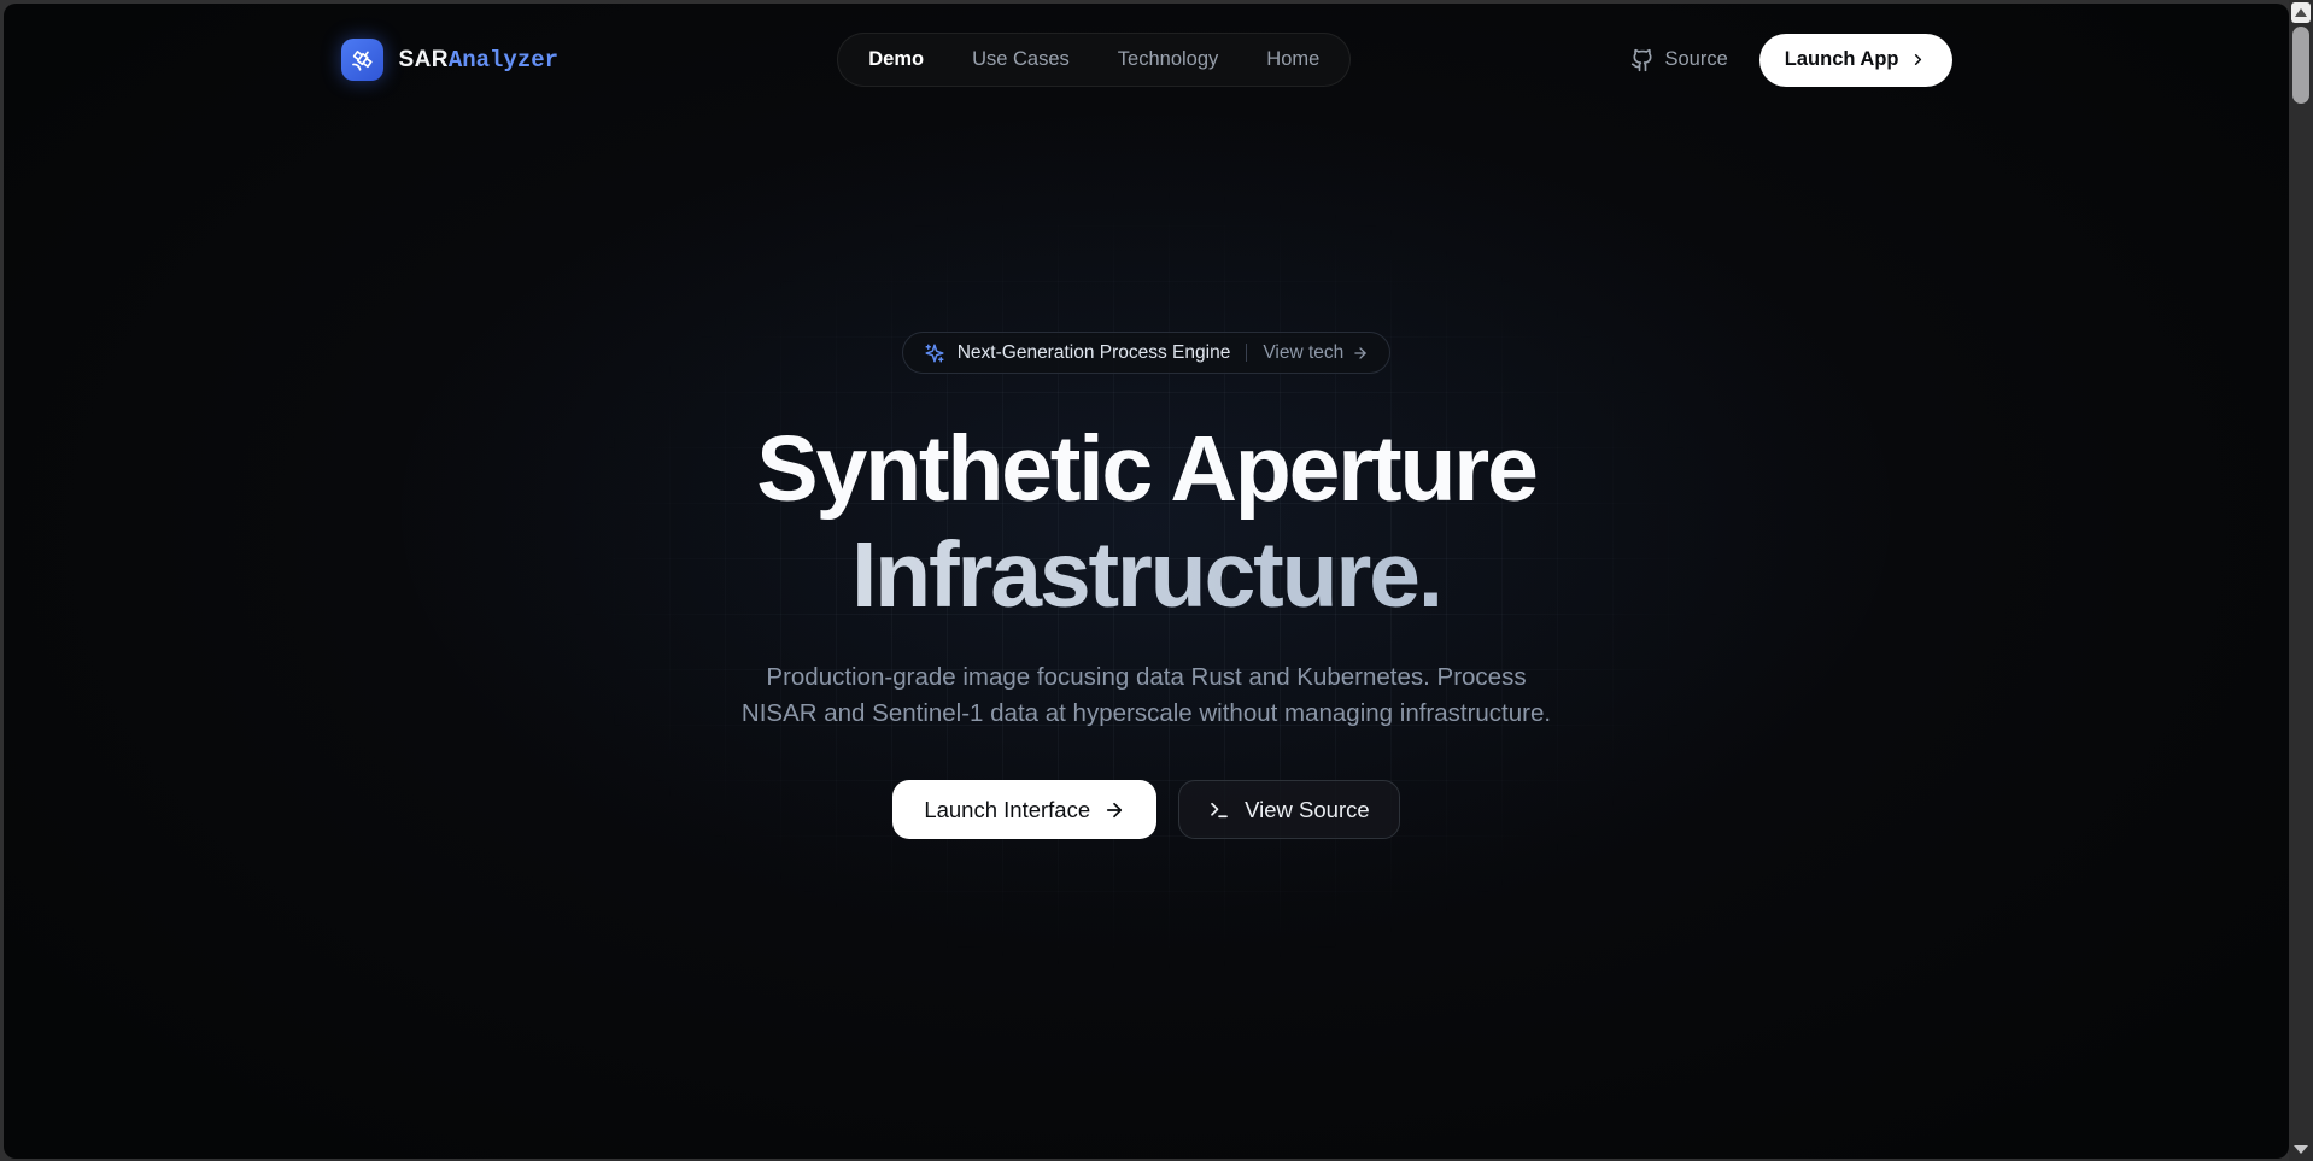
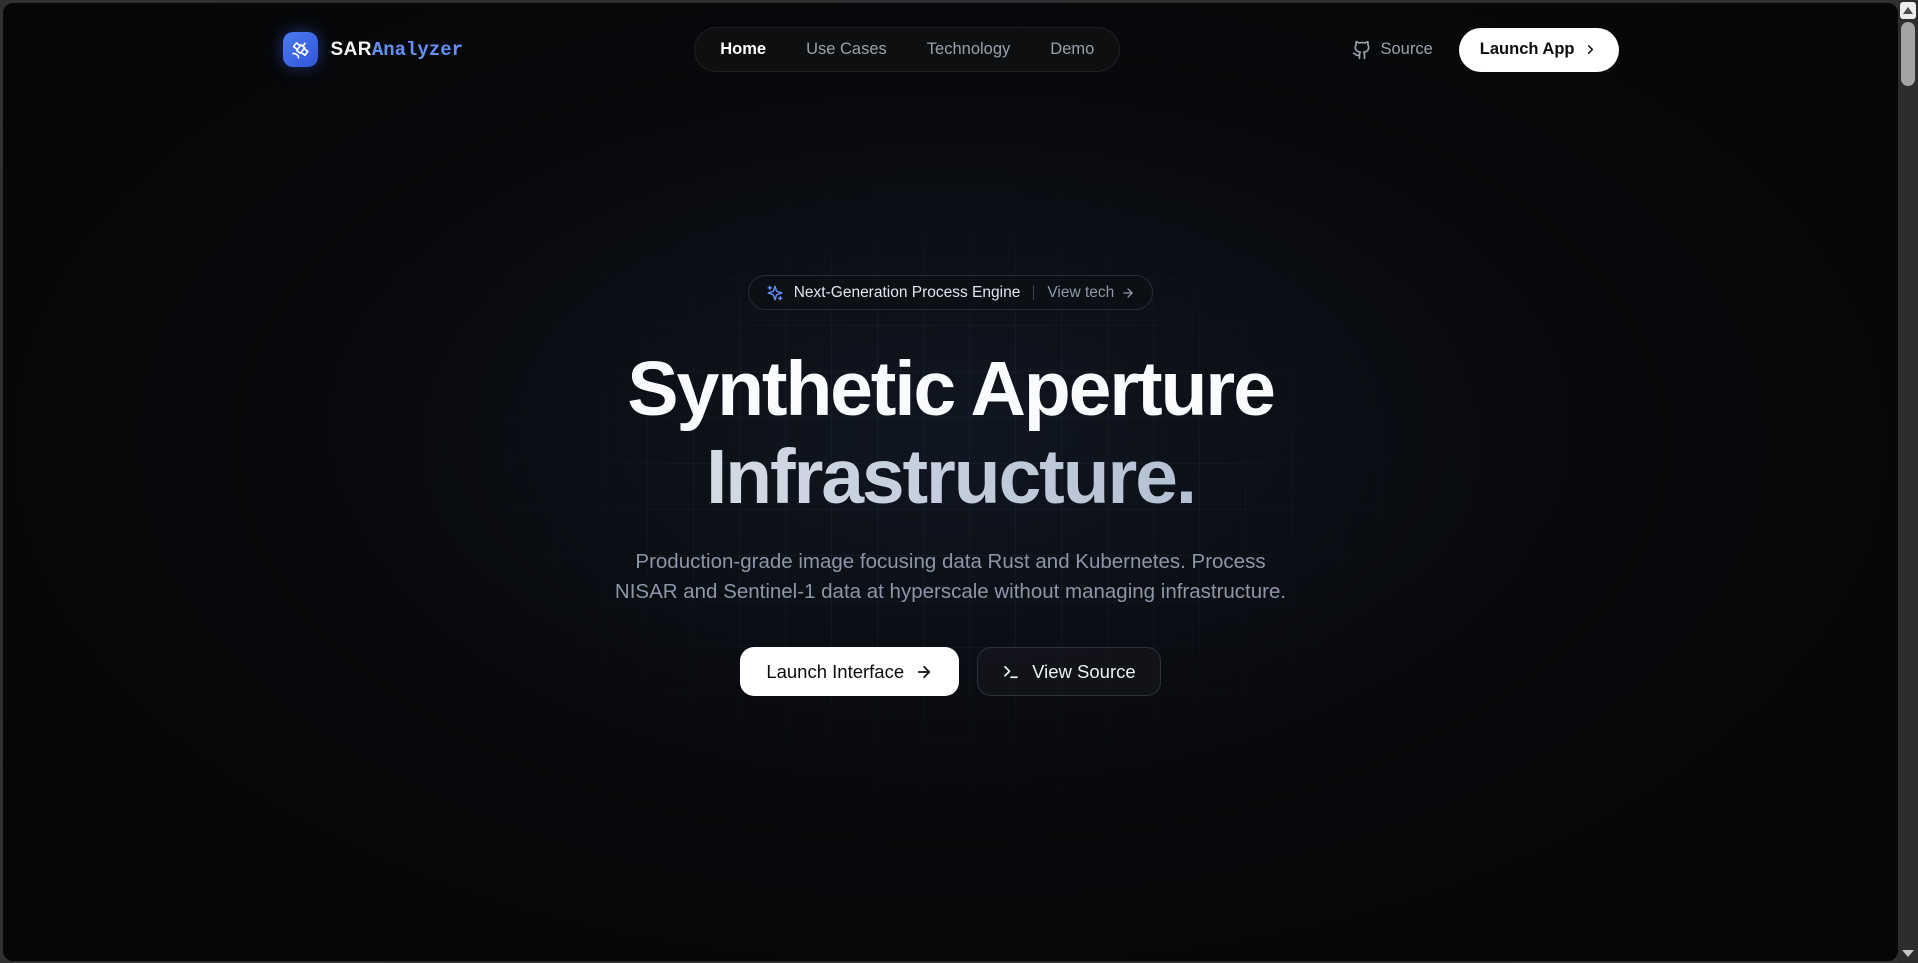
  SAR
  Analyzer
- Demo
+ Home
  Use Cases
  Technology
- Home
+ Demo
  Source
  Launch App
  Next-Generation Process Engine
  View tech
  Synthetic Aperture
  Infrastructure.
  Production-grade image focusing data Rust and Kubernetes. Process
  NISAR and Sentinel-1 data at hyperscale without managing infrastructure.
  Launch Interface
  View Source
